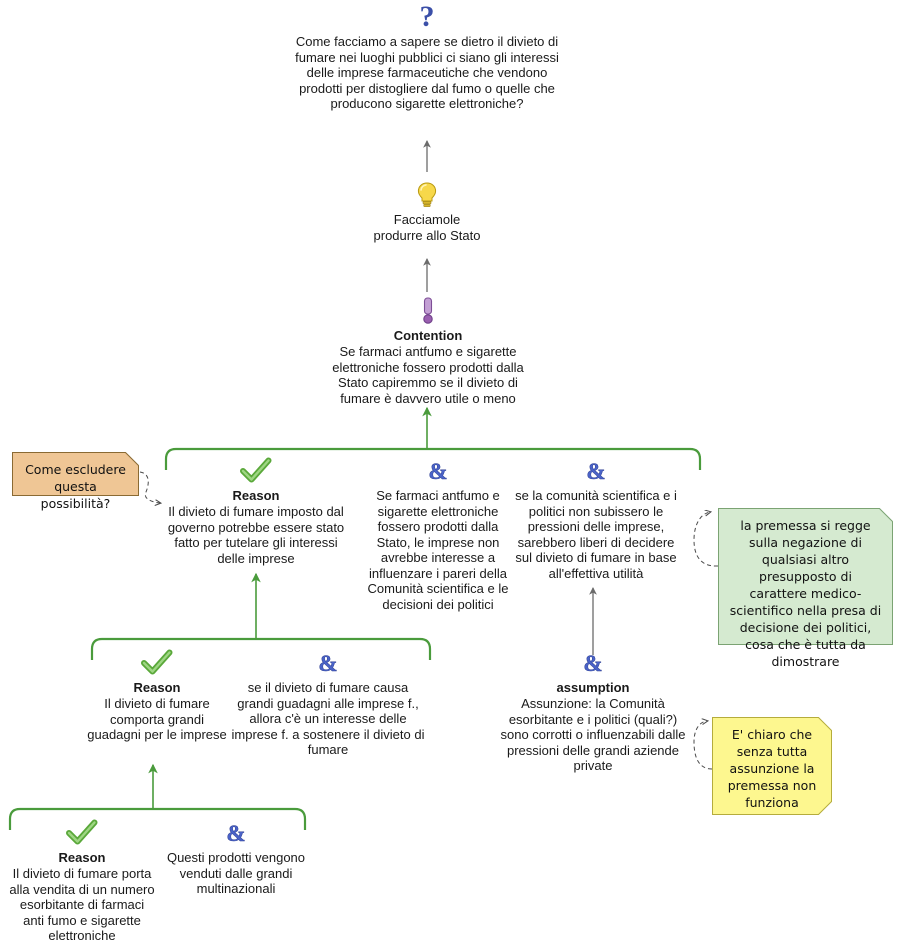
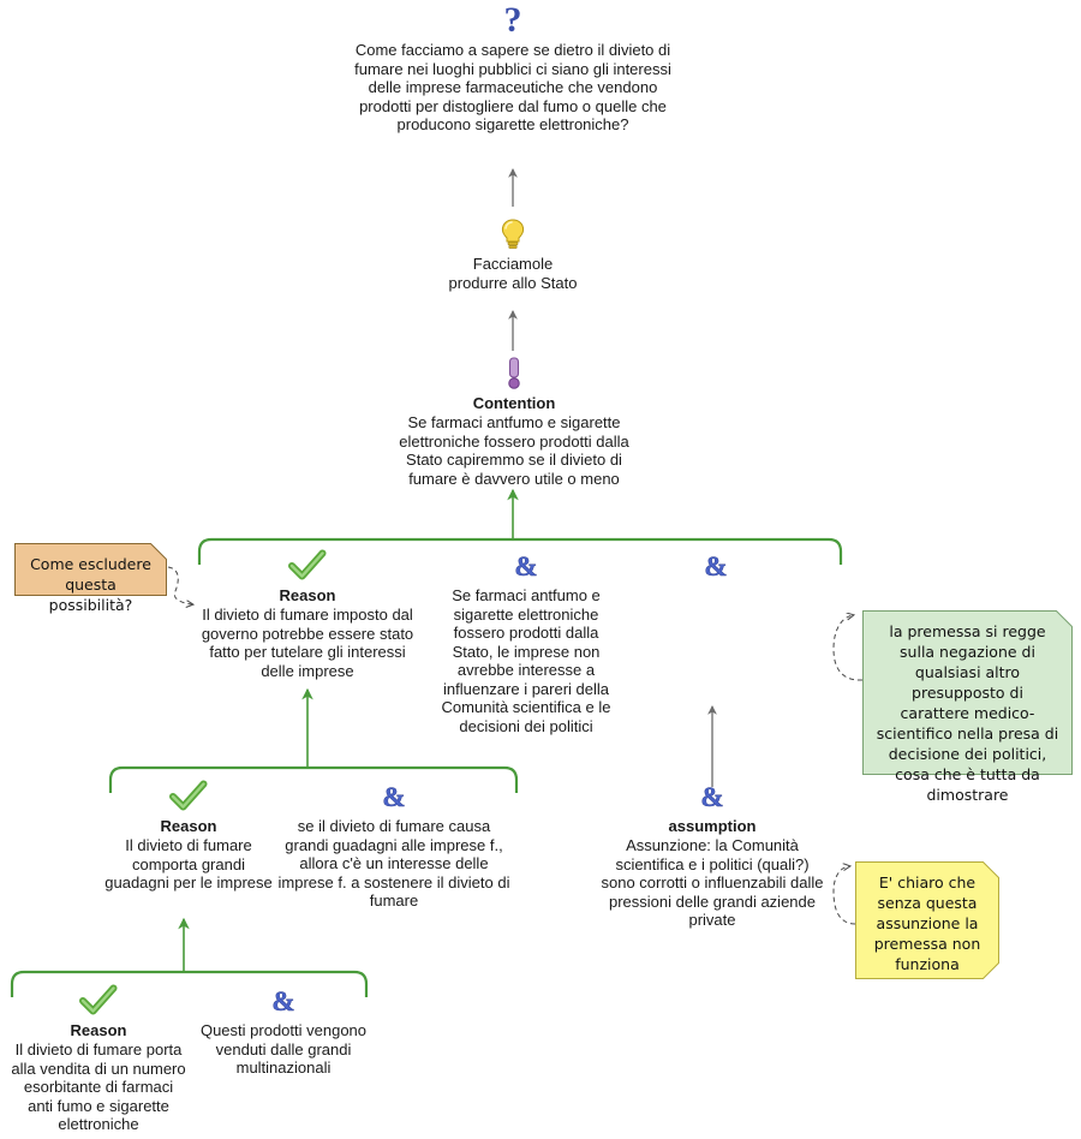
  ?
  Come facciamo a sapere se dietro il divieto di fumare nei luoghi pubblici ci siano gli interessi delle imprese farmaceutiche che vendono prodotti per distogliere dal fumo o quelle che producono sigarette elettroniche?
  Facciamole
  produrre allo Stato
  Contention
  Se farmaci antfumo e sigarette elettroniche fossero prodotti dalla Stato capiremmo se il divieto di fumare è davvero utile o meno
  Reason
  Il divieto di fumare imposto dal governo potrebbe essere stato fatto per tutelare gli interessi delle imprese
  &
  Se farmaci antfumo e sigarette elettroniche fossero prodotti dalla Stato, le imprese non avrebbe interesse a influenzare i pareri della Comunità scientifica e le decisioni dei politici
  &
- se la comunità scientifica e i politici non subissero le pressioni delle imprese, sarebbero liberi di decidere sul divieto di fumare in base all'effettiva utilità
  Reason
  Il divieto di fumare comporta grandi guadagni per le imprese
  &
  se il divieto di fumare causa grandi guadagni alle imprese f., allora c'è un interesse delle imprese f. a sostenere il divieto di fumare
  &
  assumption
- Assunzione: la Comunità esorbitante e i politici (quali?) sono corrotti o influenzabili dalle pressioni delle grandi aziende private
+ Assunzione: la Comunità scientifica e i politici (quali?) sono corrotti o influenzabili dalle pressioni delle grandi aziende private
  Reason
  Il divieto di fumare porta alla vendita di un numero esorbitante di farmaci anti fumo e sigarette elettroniche
  &
  Questi prodotti vengono venduti dalle grandi multinazionali
  Come escludere questa possibilità?
  la premessa si regge sulla negazione di qualsiasi altro presupposto di carattere medico-scientifico nella presa di decisione dei politici, cosa che è tutta da dimostrare
- E' chiaro che senza tutta assunzione la premessa non funziona
+ E' chiaro che senza questa assunzione la premessa non funziona
